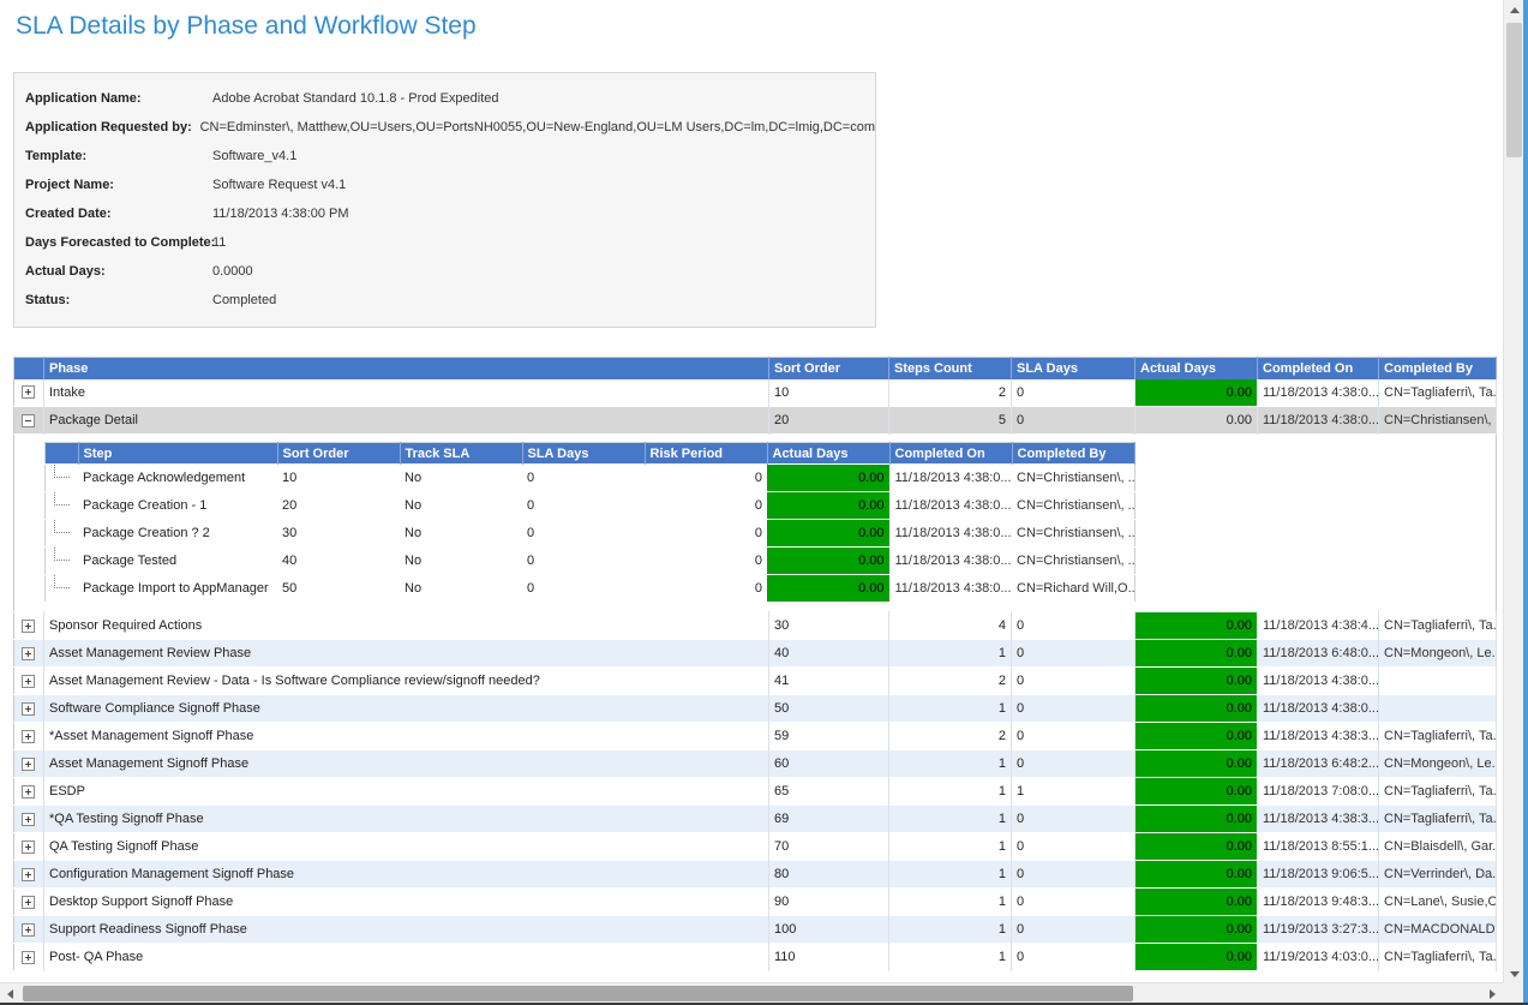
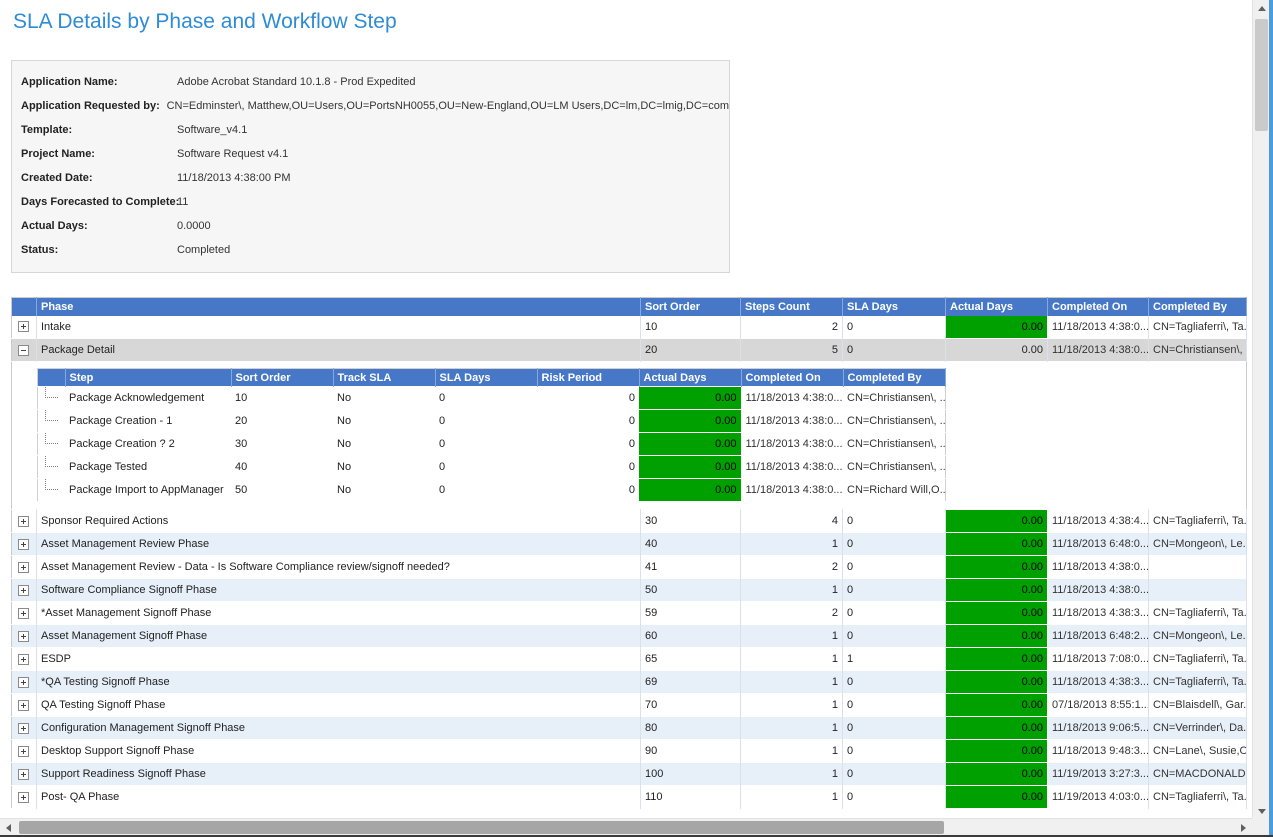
  SLA Details by Phase and Workflow Step
  Application Name:
  Adobe Acrobat Standard 10.1.8 - Prod Expedited
  Application Requested by:
  CN=Edminster\, Matthew,OU=Users,OU=PortsNH0055,OU=New-England,OU=LM Users,DC=lm,DC=lmig,DC=com
  Template:
  Software_v4.1
  Project Name:
  Software Request v4.1
  Created Date:
  11/18/2013 4:38:00 PM
  Days Forecasted to Complete:
  11
  Actual Days:
  0.0000
  Status:
  Completed
  	Phase	Sort Order	Steps Count	SLA Days	Actual Days	Completed On	Completed By
  	Intake	10	2	0	0.00	11/18/2013 4:38:0...	CN=Tagliaferri\, Ta.
  	Package Detail	20	5	0	0.00	11/18/2013 4:38:0...	CN=Christiansen\,
  	Step	Sort Order	Track SLA	SLA Days	Risk Period	Actual Days	Completed On	Completed By
  	Package Acknowledgement	10	No	0	0	0.00	11/18/2013 4:38:0...	CN=Christiansen\, ..
  	Package Creation - 1	20	No	0	0	0.00	11/18/2013 4:38:0...	CN=Christiansen\, ..
  	Package Creation ? 2	30	No	0	0	0.00	11/18/2013 4:38:0...	CN=Christiansen\, ..
  	Package Tested	40	No	0	0	0.00	11/18/2013 4:38:0...	CN=Christiansen\, ..
  	Package Import to AppManager	50	No	0	0	0.00	11/18/2013 4:38:0...	CN=Richard Will,O..
  	Sponsor Required Actions	30	4	0	0.00	11/18/2013 4:38:4...	CN=Tagliaferri\, Ta.
  	Asset Management Review Phase	40	1	0	0.00	11/18/2013 6:48:0...	CN=Mongeon\, Le.
  	Asset Management Review - Data - Is Software Compliance review/signoff needed?	41	2	0	0.00	11/18/2013 4:38:0...
  	Software Compliance Signoff Phase	50	1	0	0.00	11/18/2013 4:38:0...
  	*Asset Management Signoff Phase	59	2	0	0.00	11/18/2013 4:38:3...	CN=Tagliaferri\, Ta.
  	Asset Management Signoff Phase	60	1	0	0.00	11/18/2013 6:48:2...	CN=Mongeon\, Le.
  	ESDP	65	1	1	0.00	11/18/2013 7:08:0...	CN=Tagliaferri\, Ta.
  	*QA Testing Signoff Phase	69	1	0	0.00	11/18/2013 4:38:3...	CN=Tagliaferri\, Ta.
- 	QA Testing Signoff Phase	70	1	0	0.00	11/18/2013 8:55:1...	CN=Blaisdell\, Gar.
+ 	QA Testing Signoff Phase	70	1	0	0.00	07/18/2013 8:55:1...	CN=Blaisdell\, Gar.
  	Configuration Management Signoff Phase	80	1	0	0.00	11/18/2013 9:06:5...	CN=Verrinder\, Da.
  	Desktop Support Signoff Phase	90	1	0	0.00	11/18/2013 9:48:3...	CN=Lane\, Susie,O
  	Support Readiness Signoff Phase	100	1	0	0.00	11/19/2013 3:27:3...	CN=MACDONALD
  	Post- QA Phase	110	1	0	0.00	11/19/2013 4:03:0...	CN=Tagliaferri\, Ta.
